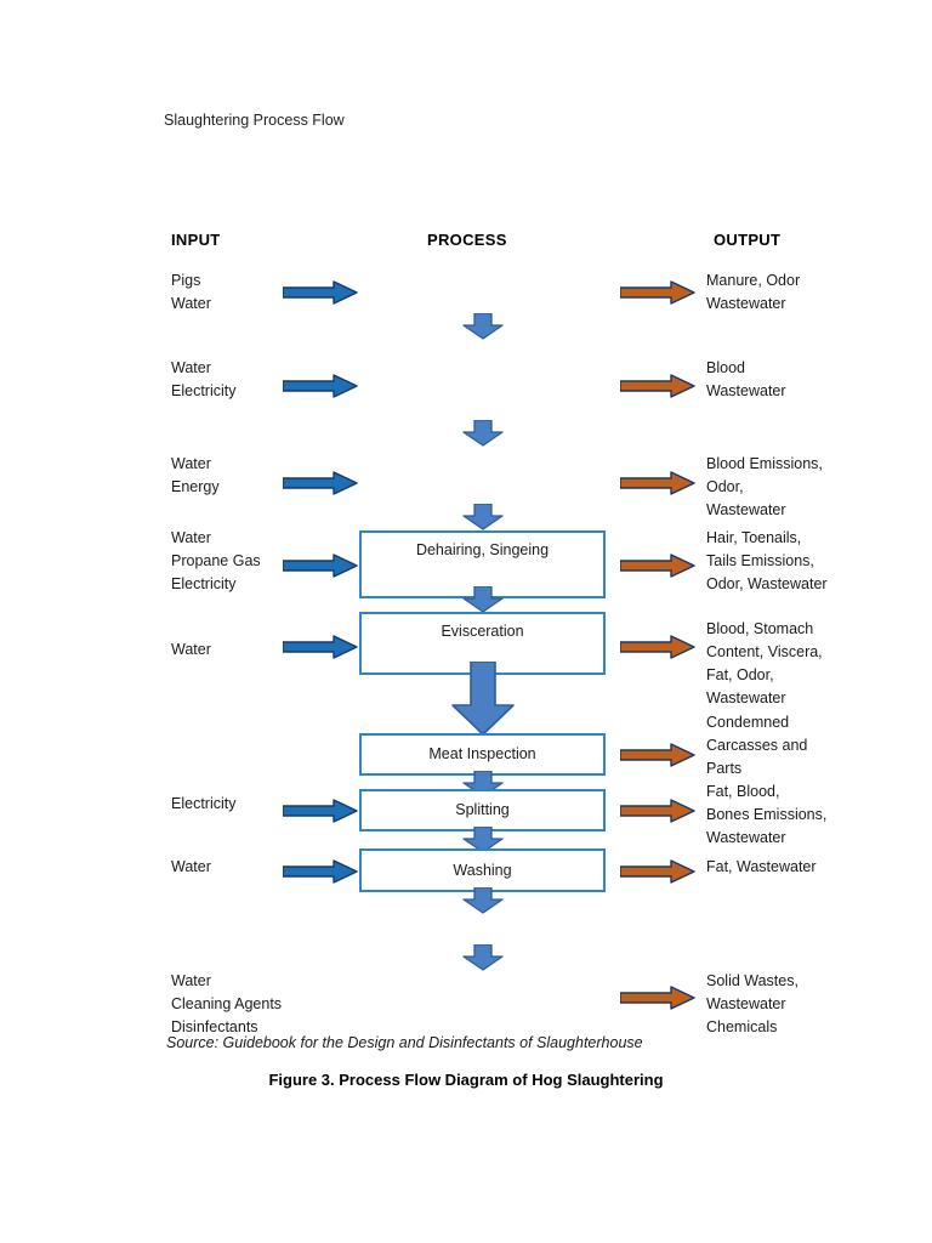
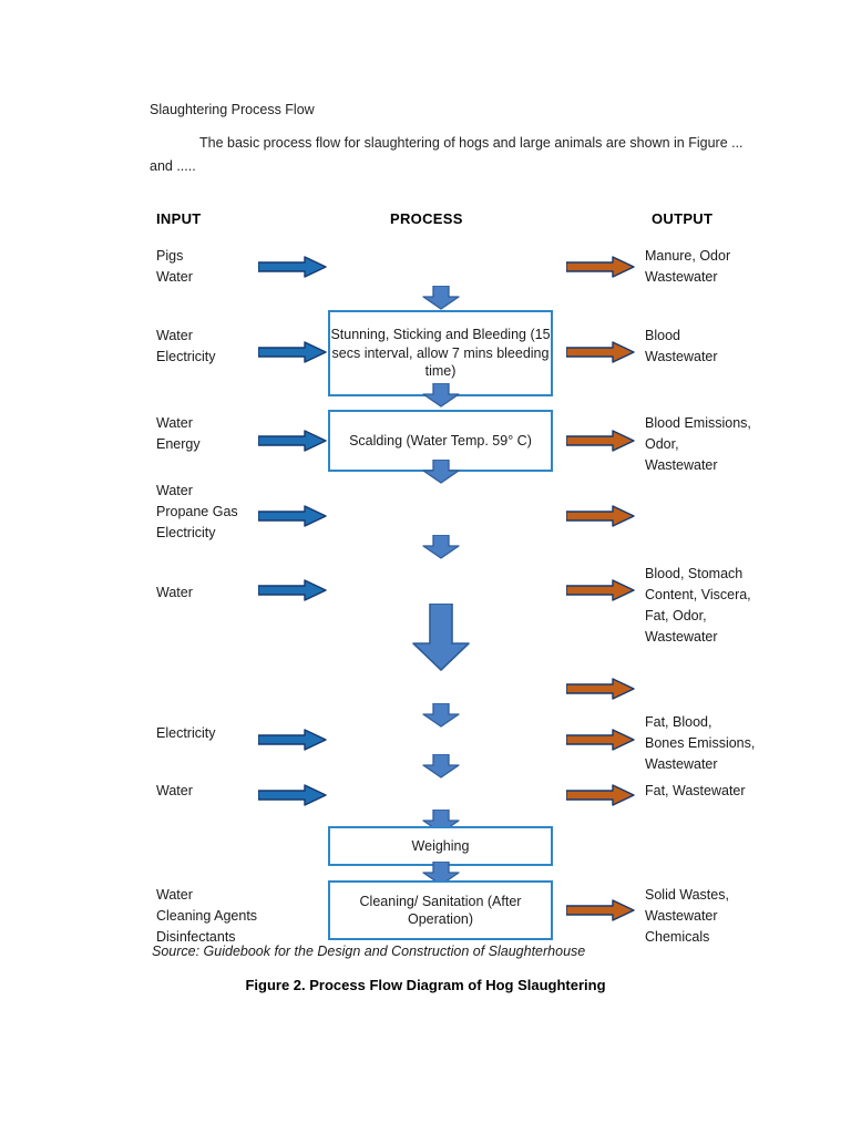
  Slaughtering Process Flow
+ The basic process flow for slaughtering of hogs and large animals are shown in Figure ... and .....
  INPUT
  PROCESS
  OUTPUT
  Pigs
  Water
  Manure, Odor
  Wastewater
+ Stunning, Sticking and Bleeding (15 secs interval, allow 7 mins bleeding time)
  Water
  Electricity
  Blood
  Wastewater
+ Scalding (Water Temp. 59° C)
  Water
  Energy
  Blood Emissions,
  Odor,
  Wastewater
- Dehairing, Singeing
  Water
  Propane Gas
  Electricity
- Hair, Toenails,
- Tails Emissions,
- Odor, Wastewater
- Evisceration
  Water
  Blood, Stomach
  Content, Viscera,
  Fat, Odor,
  Wastewater
- Meat Inspection
- Condemned
- Carcasses and
- Parts
- Splitting
  Electricity
  Fat, Blood,
  Bones Emissions,
  Wastewater
- Washing
  Water
  Fat, Wastewater
+ Weighing
+ Cleaning/ Sanitation (After Operation)
  Water
  Cleaning Agents
  Disinfectants
  Solid Wastes,
  Wastewater
  Chemicals
- Source: Guidebook for the Design and Disinfectants of Slaughterhouse
+ Source: Guidebook for the Design and Construction of Slaughterhouse
- Figure 3. Process Flow Diagram of Hog Slaughtering
+ Figure 2. Process Flow Diagram of Hog Slaughtering
